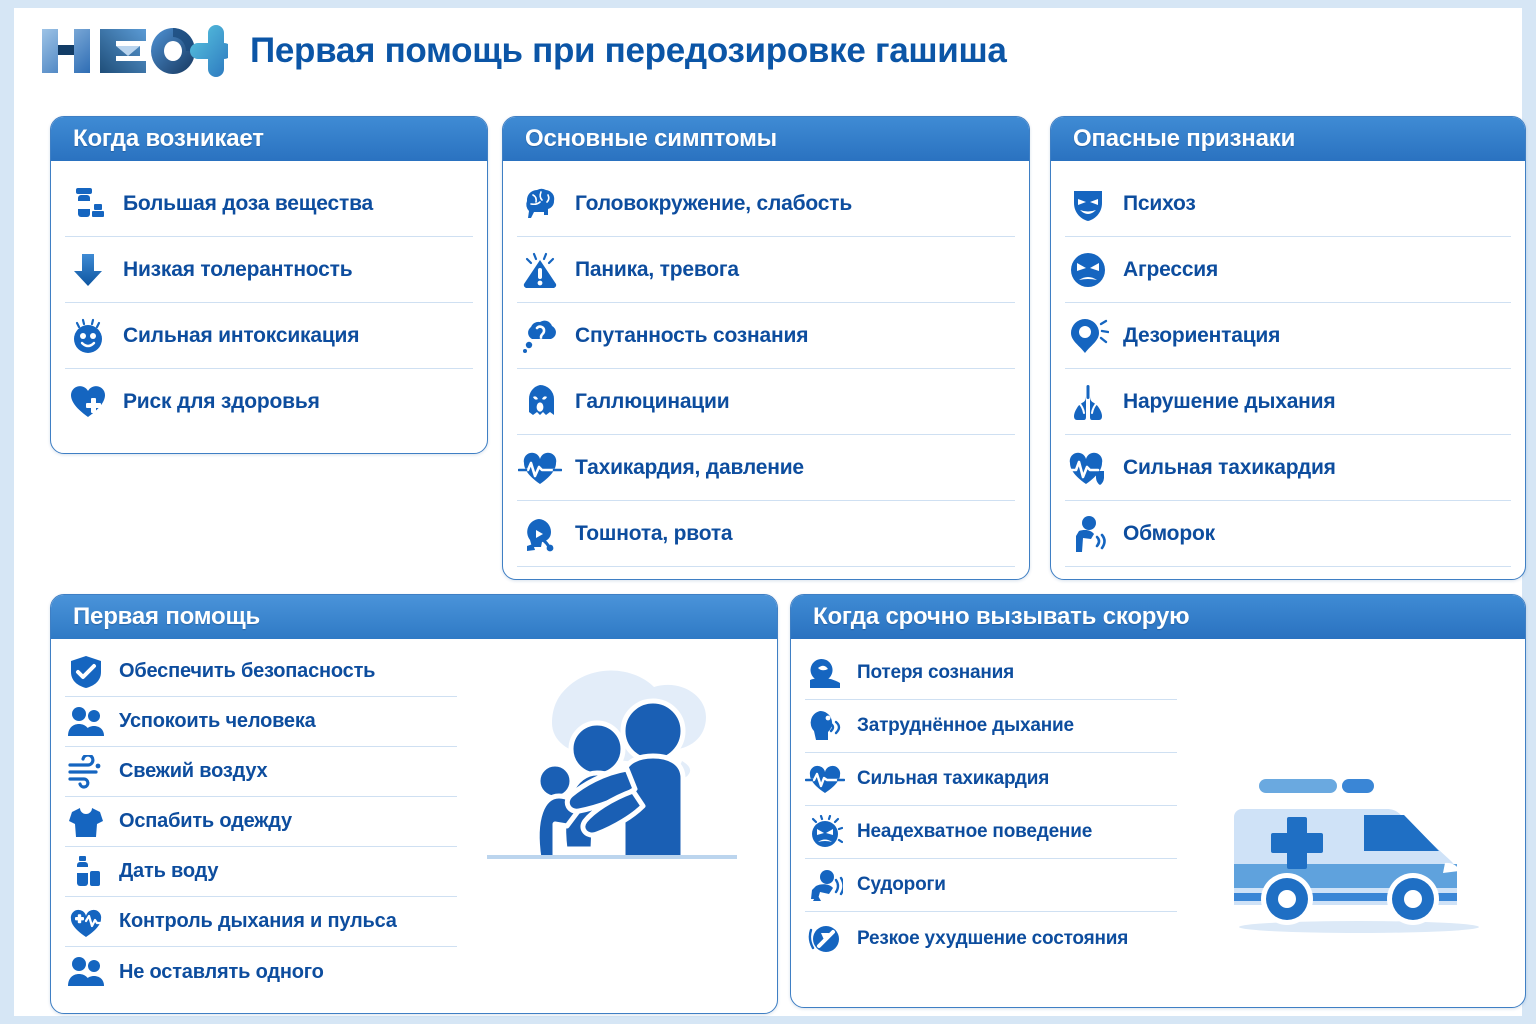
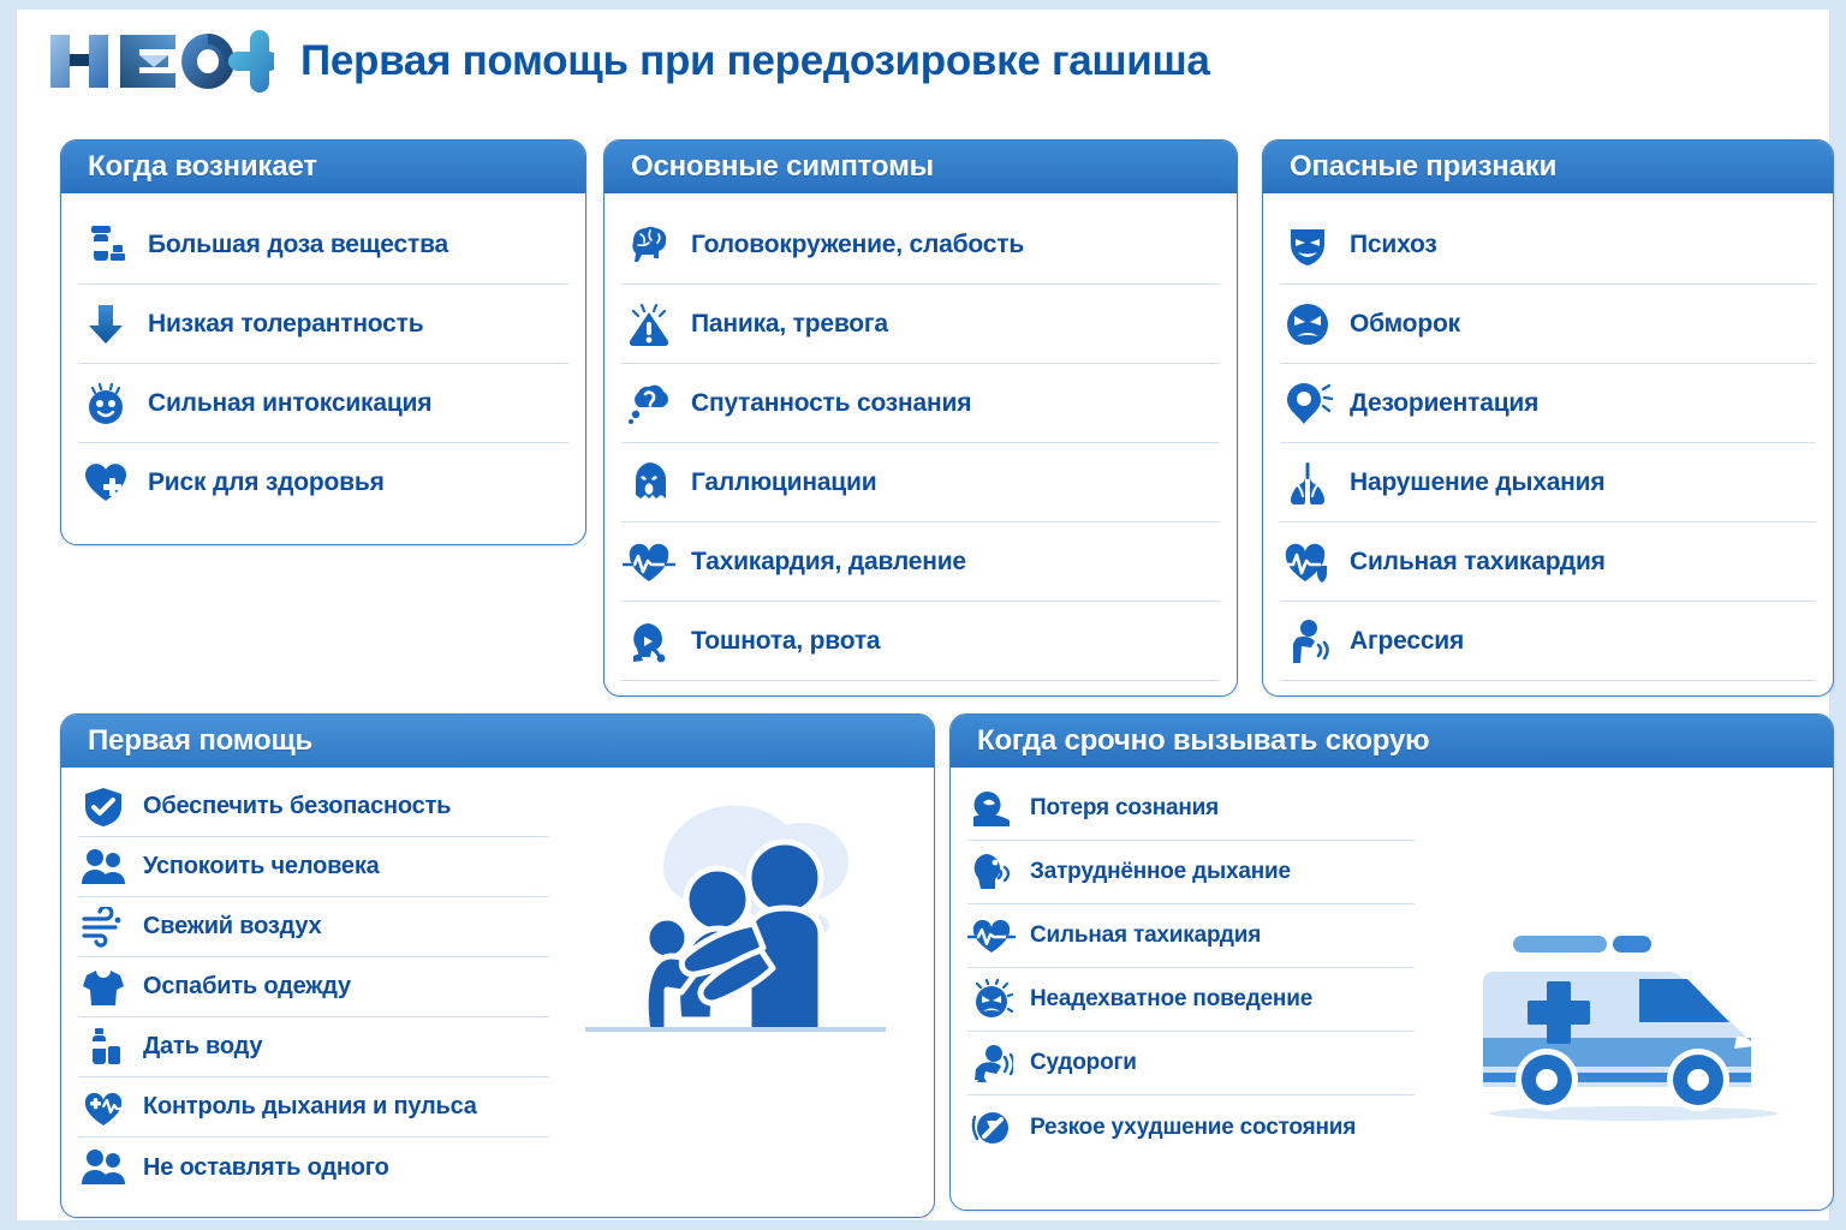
  Первая помощь при передозировке гашиша
  Когда возникает
  Большая доза вещества
  Низкая толерантность
  Сильная интоксикация
  Риск для здоровья
  Основные симптомы
  Головокружение, слабость
  Паника, тревога
  Спутанность сознания
  Галлюцинации
  Тахикардия, давление
  Тошнота, рвота
  Опасные признаки
  Психоз
- Агрессия
+ Обморок
  Дезориентация
  Нарушение дыхания
  Сильная тахикардия
- Обморок
+ Агрессия
  Первая помощь
  Обеспечить безопасность
  Успокоить человека
  Свежий воздух
  Оспабить одежду
  Дать воду
  Контроль дыхания и пульса
  Не оставлять одного
  Когда срочно вызывать скорую
  Потеря сознания
  Затруднённое дыхание
  Сильная тахикардия
  Неадехватное поведение
  Судороги
  Резкое ухудшение состояния
